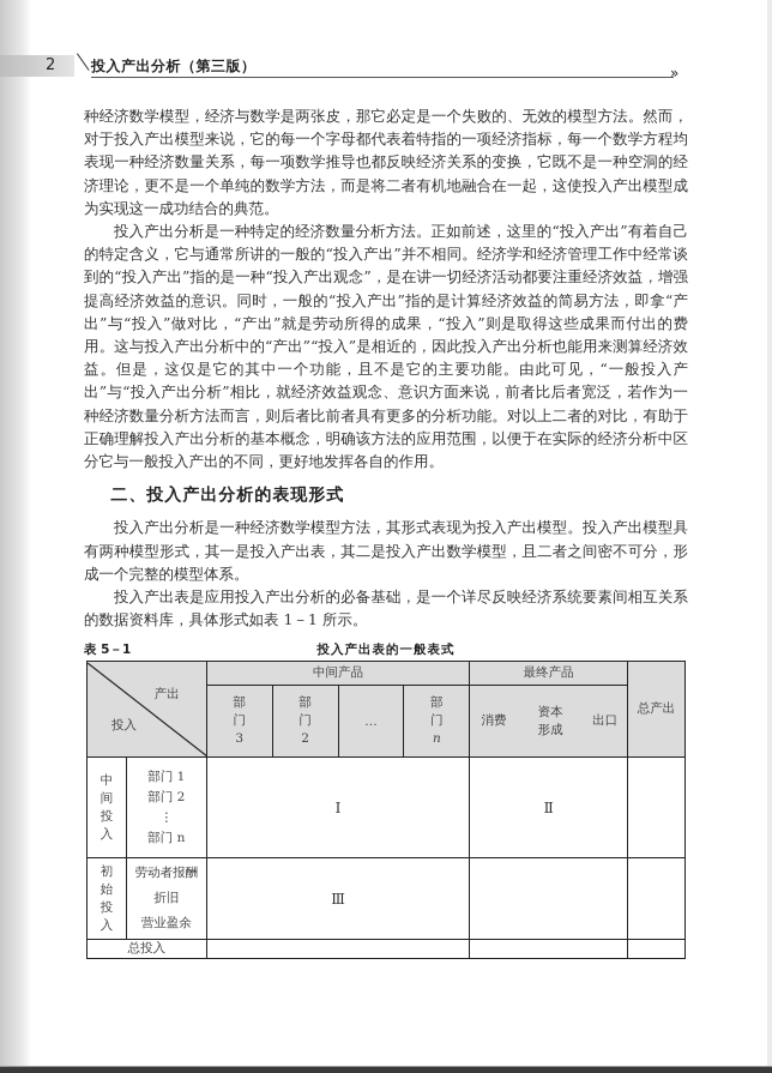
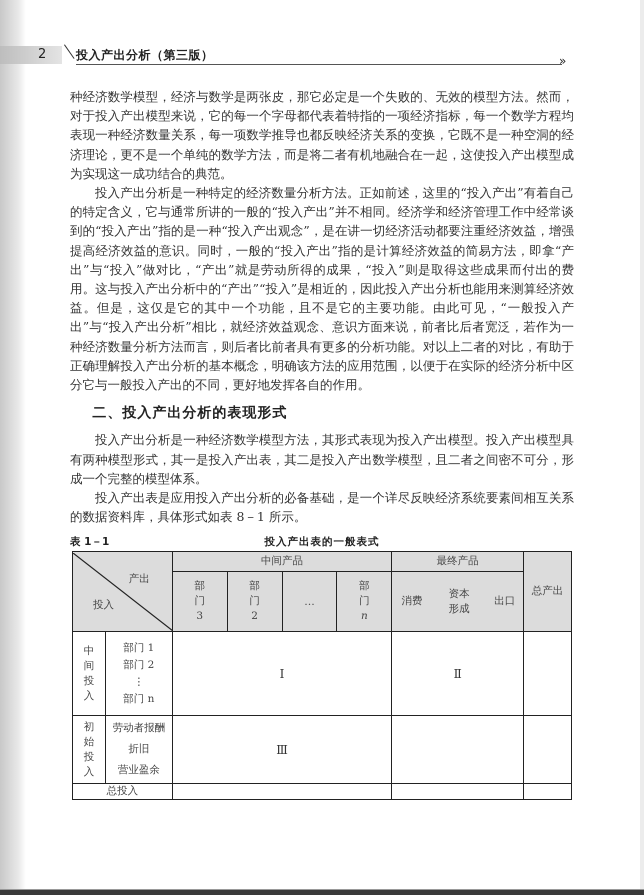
  2
  投入产出分析（第三版）
  »
  种经济数学模型，经济与数学是两张皮，那它必定是一个失败的、无效的模型方法。然而，对于投入产出模型来说，它的每一个字母都代表着特指的一项经济指标，每一个数学方程均表现一种经济数量关系，每一项数学推导也都反映经济关系的变换，它既不是一种空洞的经济理论，更不是一个单纯的数学方法，而是将二者有机地融合在一起，这使投入产出模型成为实现这一成功结合的典范。
  投入产出分析是一种特定的经济数量分析方法。正如前述，这里的“投入产出”有着自己的特定含义，它与通常所讲的一般的“投入产出”并不相同。经济学和经济管理工作中经常谈到的“投入产出”指的是一种“投入产出观念”，是在讲一切经济活动都要注重经济效益，增强提高经济效益的意识。同时，一般的“投入产出”指的是计算经济效益的简易方法，即拿“产出”与“投入”做对比，“产出”就是劳动所得的成果，“投入”则是取得这些成果而付出的费用。这与投入产出分析中的“产出”“投入”是相近的，因此投入产出分析也能用来测算经济效益。但是，这仅是它的其中一个功能，且不是它的主要功能。由此可见，“一般投入产出”与“投入产出分析”相比，就经济效益观念、意识方面来说，前者比后者宽泛，若作为一种经济数量分析方法而言，则后者比前者具有更多的分析功能。对以上二者的对比，有助于正确理解投入产出分析的基本概念，明确该方法的应用范围，以便于在实际的经济分析中区分它与一般投入产出的不同，更好地发挥各自的作用。
  二、投入产出分析的表现形式
  投入产出分析是一种经济数学模型方法，其形式表现为投入产出模型。投入产出模型具有两种模型形式，其一是投入产出表，其二是投入产出数学模型，且二者之间密不可分，形成一个完整的模型体系。
- 投入产出表是应用投入产出分析的必备基础，是一个详尽反映经济系统要素间相互关系的数据资料库，具体形式如表 1－1 所示。
+ 投入产出表是应用投入产出分析的必备基础，是一个详尽反映经济系统要素间相互关系的数据资料库，具体形式如表 8－1 所示。
- 表 5－1
+ 表 1－1
  投入产出表的一般表式
  产出 投入	中间产品	最终产品	总产出
  部门3	部门2	…	部门n	消费	资本形成	出口
  中 间 投 入	部门 1 部门 2 ⋮ 部门 n	Ⅰ	Ⅱ
  初 始 投 入	劳动者报酬 折旧 营业盈余	Ⅲ
  总投入
